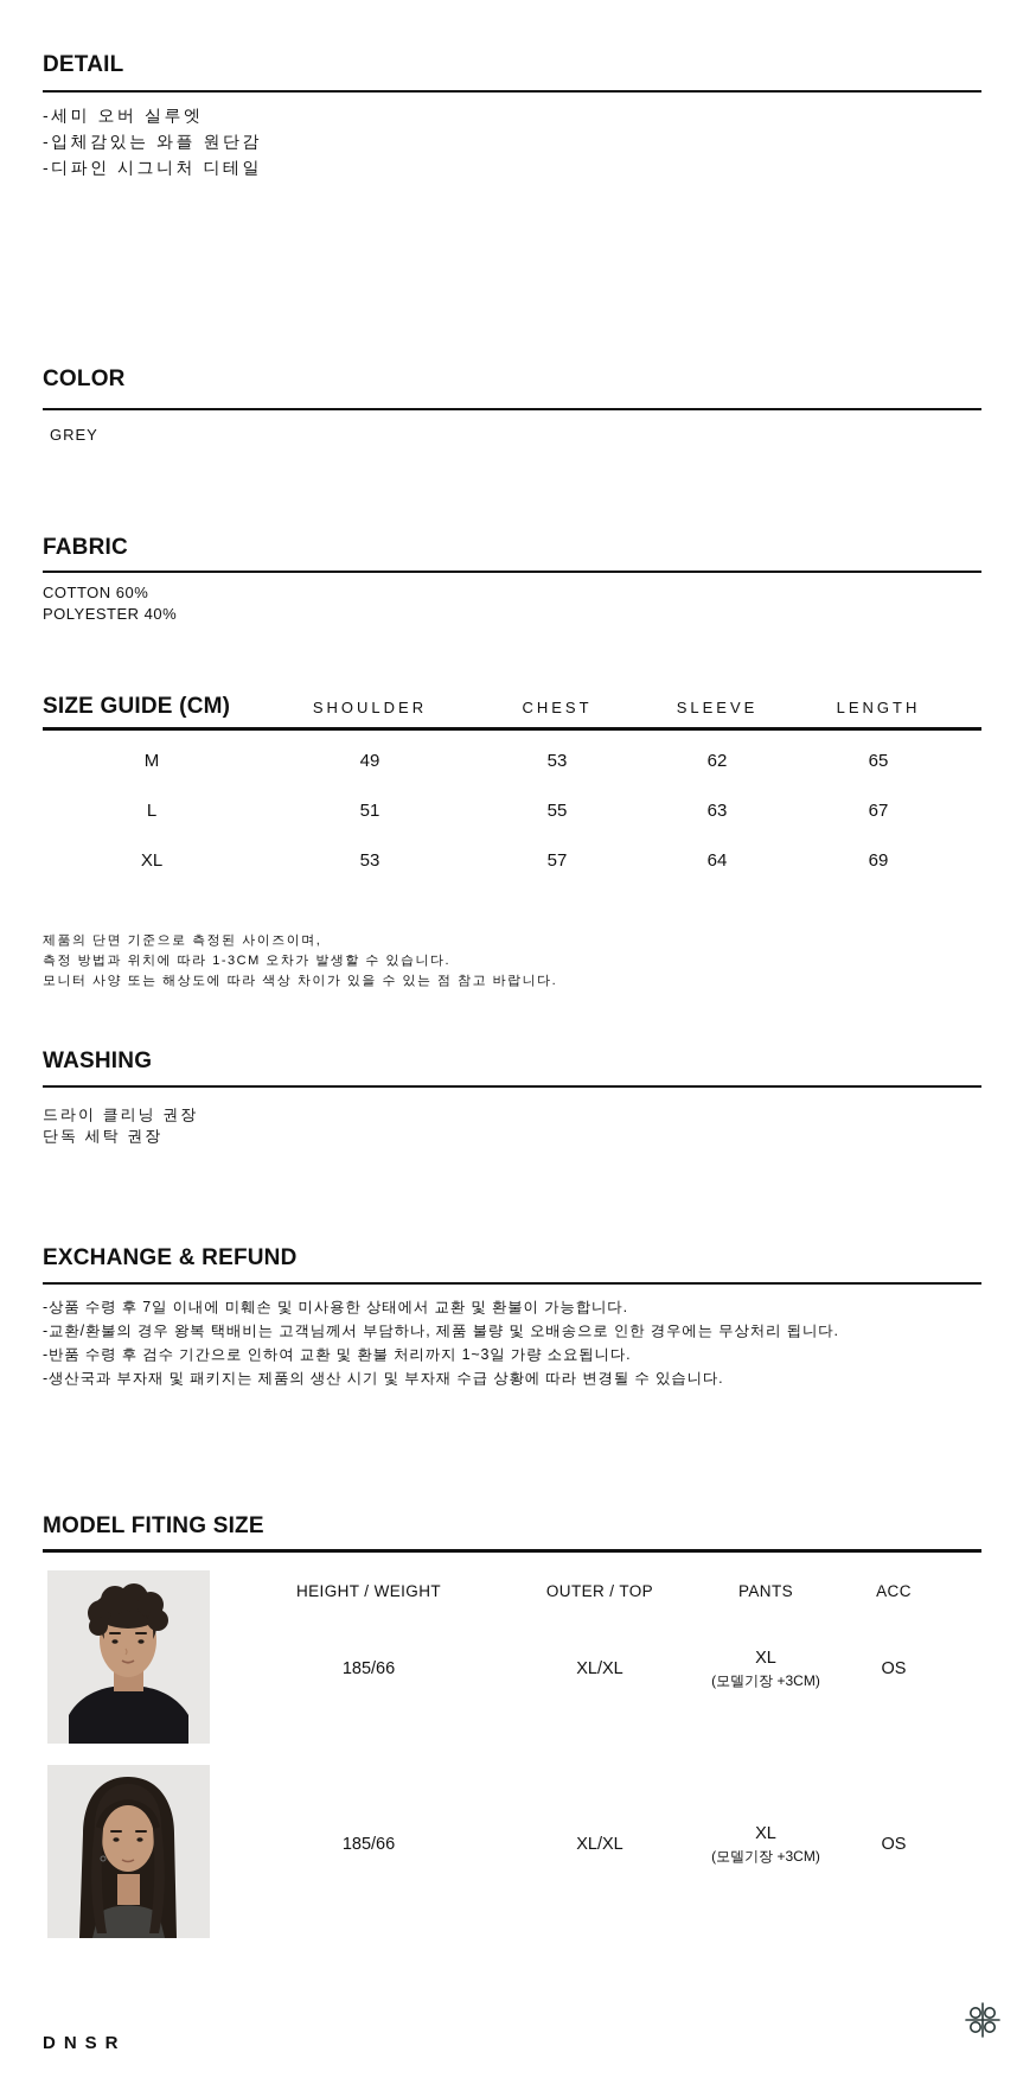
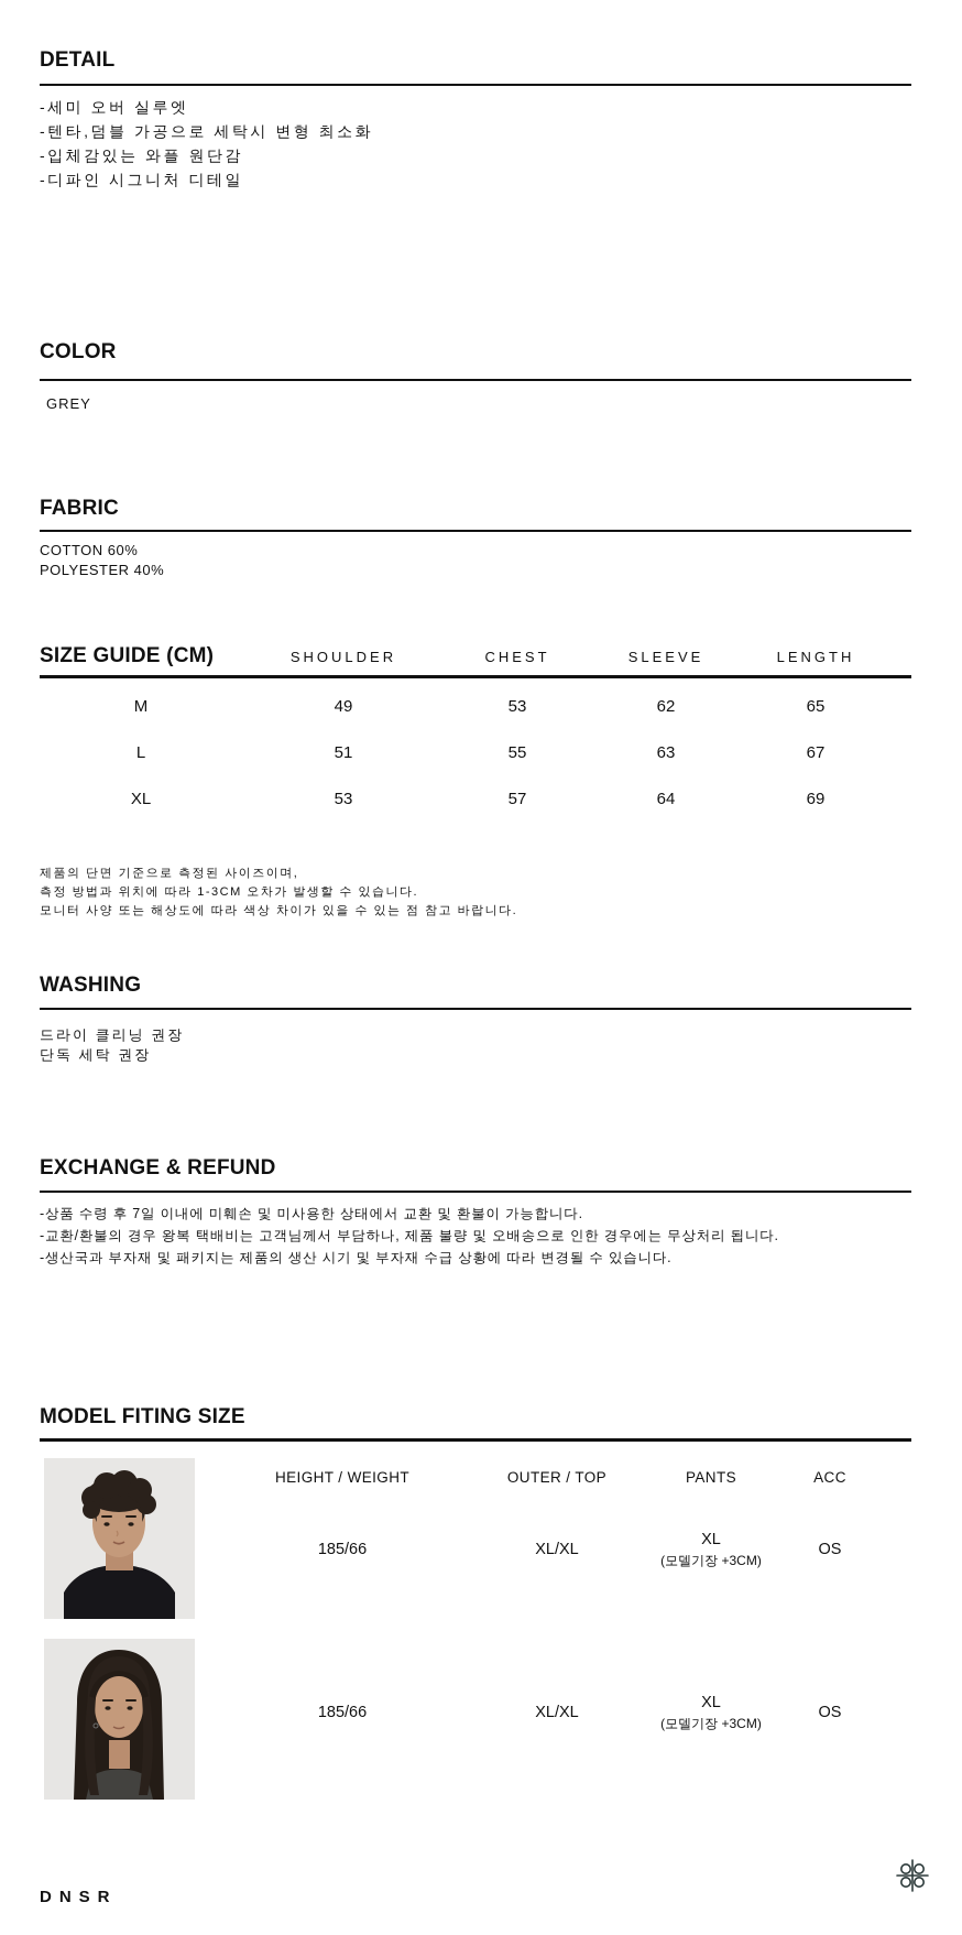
  DETAIL
  -세미 오버 실루엣
+ -텐타,덤블 가공으로 세탁시 변형 최소화
  -입체감있는 와플 원단감
  -디파인 시그니처 디테일
  COLOR
  GREY
  FABRIC
  COTTON 60%
  POLYESTER 40%
  SIZE GUIDE (CM)
  SHOULDER
  CHEST
  SLEEVE
  LENGTH
  M
  49
  53
  62
  65
  L
  51
  55
  63
  67
  XL
  53
  57
  64
  69
  제품의 단면 기준으로 측정된 사이즈이며,
  측정 방법과 위치에 따라 1-3CM 오차가 발생할 수 있습니다.
  모니터 사양 또는 해상도에 따라 색상 차이가 있을 수 있는 점 참고 바랍니다.
  WASHING
  드라이 클리닝 권장
  단독 세탁 권장
  EXCHANGE & REFUND
  -상품 수령 후 7일 이내에 미훼손 및 미사용한 상태에서 교환 및 환불이 가능합니다.
  -교환/환불의 경우 왕복 택배비는 고객님께서 부담하나, 제품 불량 및 오배송으로 인한 경우에는 무상처리 됩니다.
- -반품 수령 후 검수 기간으로 인하여 교환 및 환불 처리까지 1~3일 가량 소요됩니다.
  -생산국과 부자재 및 패키지는 제품의 생산 시기 및 부자재 수급 상황에 따라 변경될 수 있습니다.
  MODEL FITING SIZE
  HEIGHT / WEIGHT
  OUTER / TOP
  PANTS
  ACC
  185/66
  XL/XL
  XL
  (모델기장 +3CM)
  OS
  185/66
  XL/XL
  XL
  (모델기장 +3CM)
  OS
  DNSR
